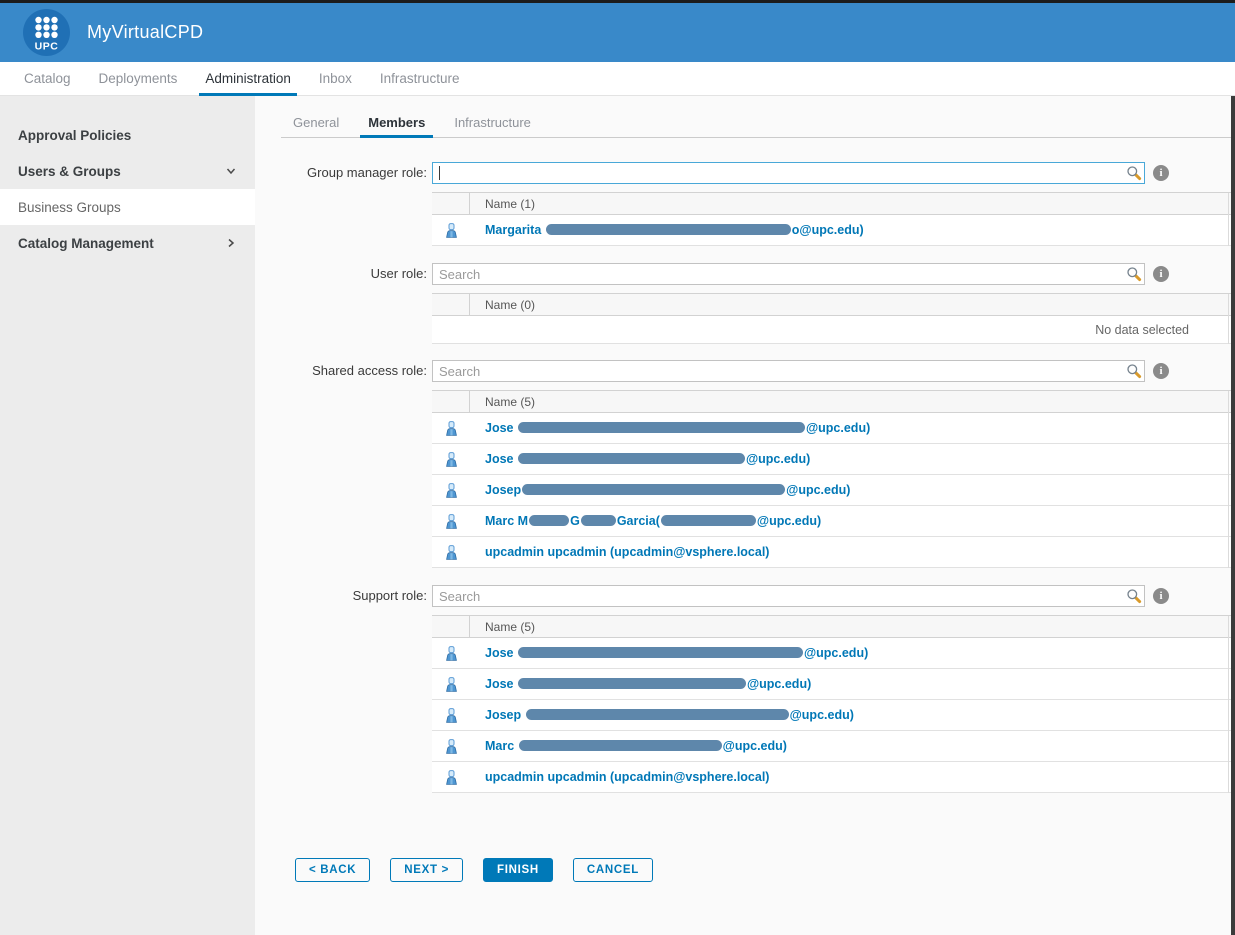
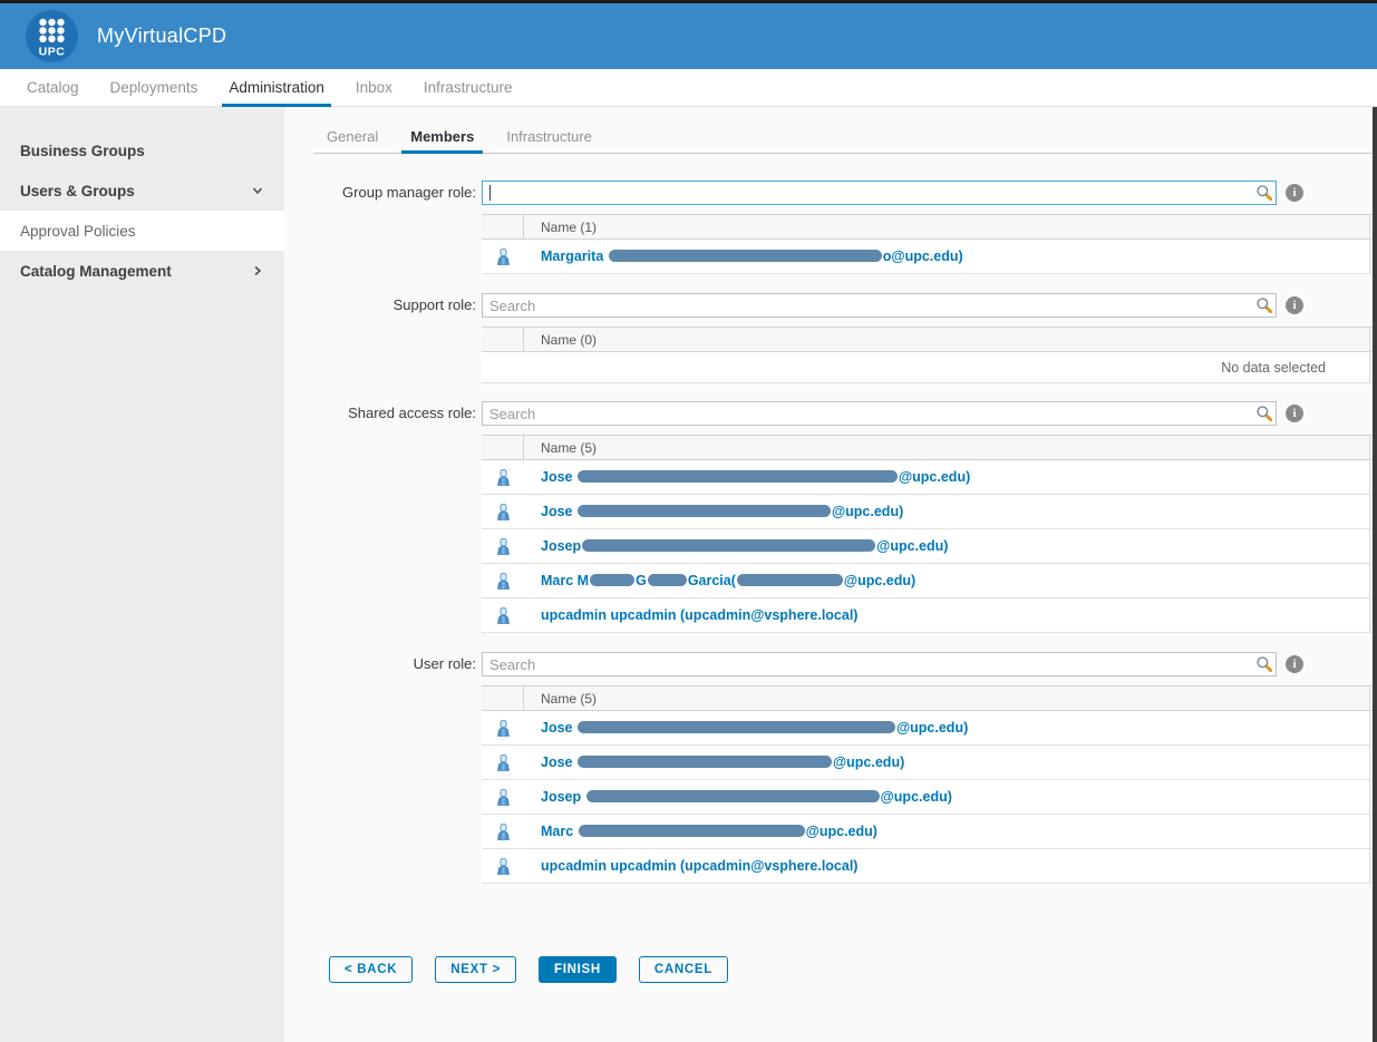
  UPC
  MyVirtualCPD
  Catalog
  Deployments
  Administration
  Inbox
  Infrastructure
- Approval Policies
+ Business Groups
  Users & Groups
- Business Groups
+ Approval Policies
  Catalog Management
  General
  Members
  Infrastructure
  Group manager role:
  i
  Name (1)
  Margarita o@upc.edu)
- User role:
+ Support role:
  Search
  i
  Name (0)
  No data selected
  Shared access role:
  Search
  i
  Name (5)
  Jose @upc.edu)
  Jose @upc.edu)
  Josep @upc.edu)
  Marc M G Garcia( @upc.edu)
  upcadmin upcadmin (upcadmin@vsphere.local)
- Support role:
+ User role:
  Search
  i
  Name (5)
  Jose @upc.edu)
  Jose @upc.edu)
  Josep @upc.edu)
  Marc @upc.edu)
  upcadmin upcadmin (upcadmin@vsphere.local)
  < BACK
  NEXT >
  FINISH
  CANCEL
